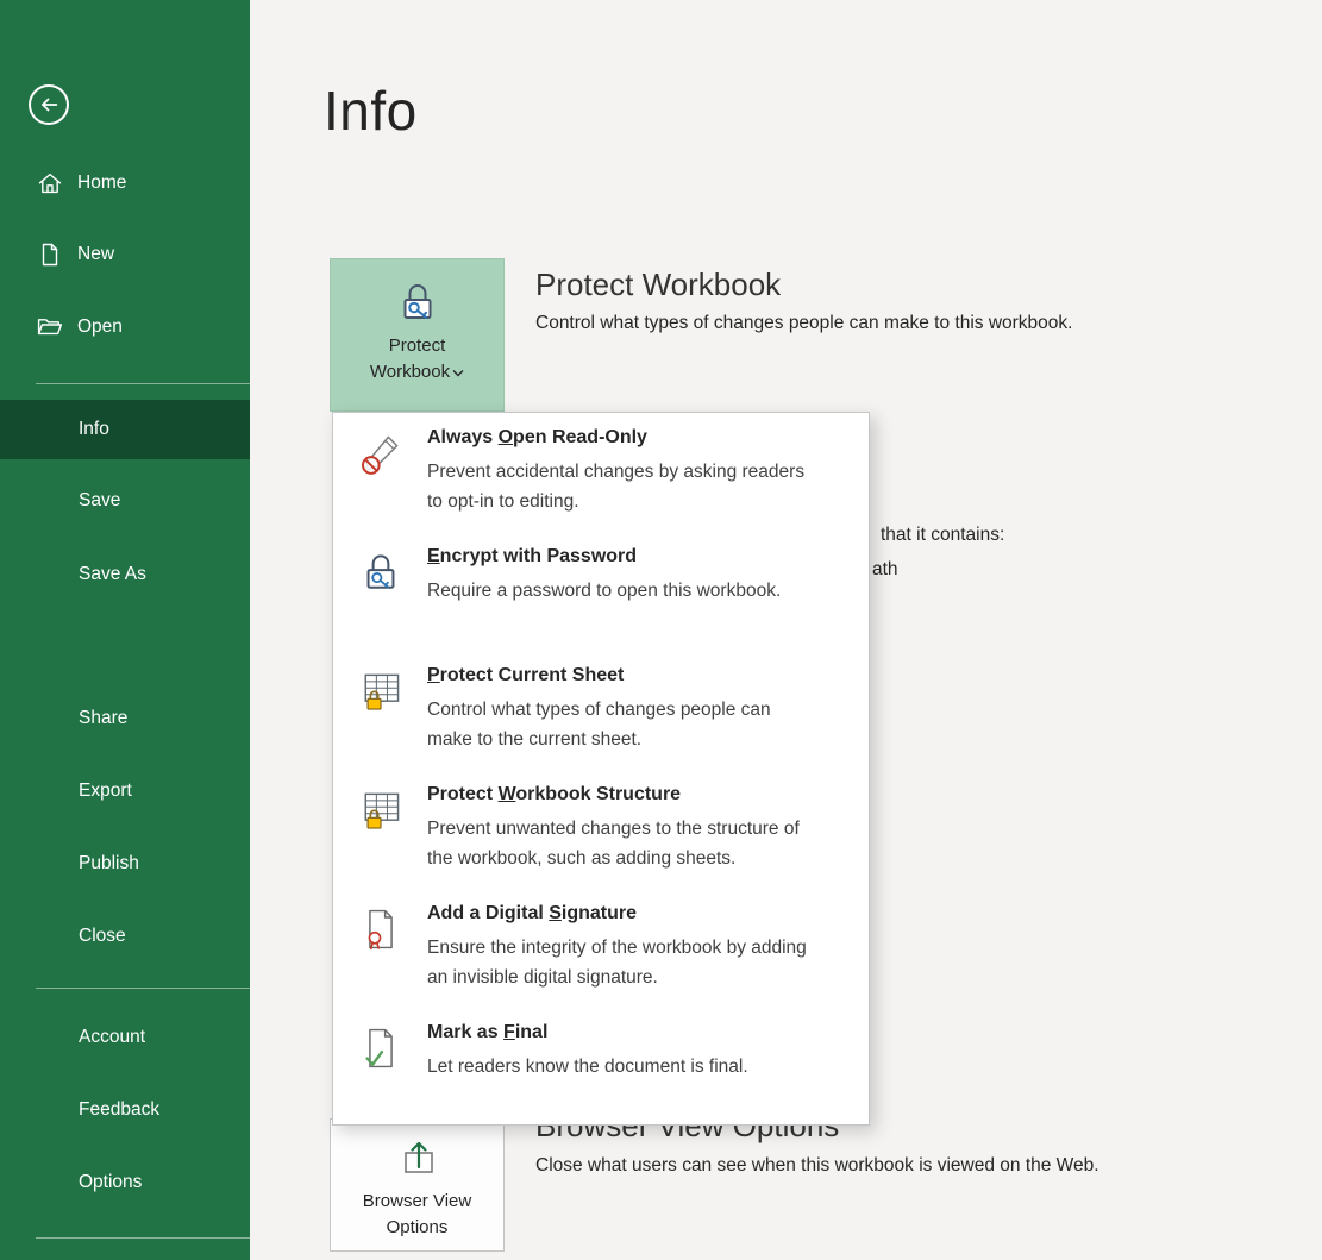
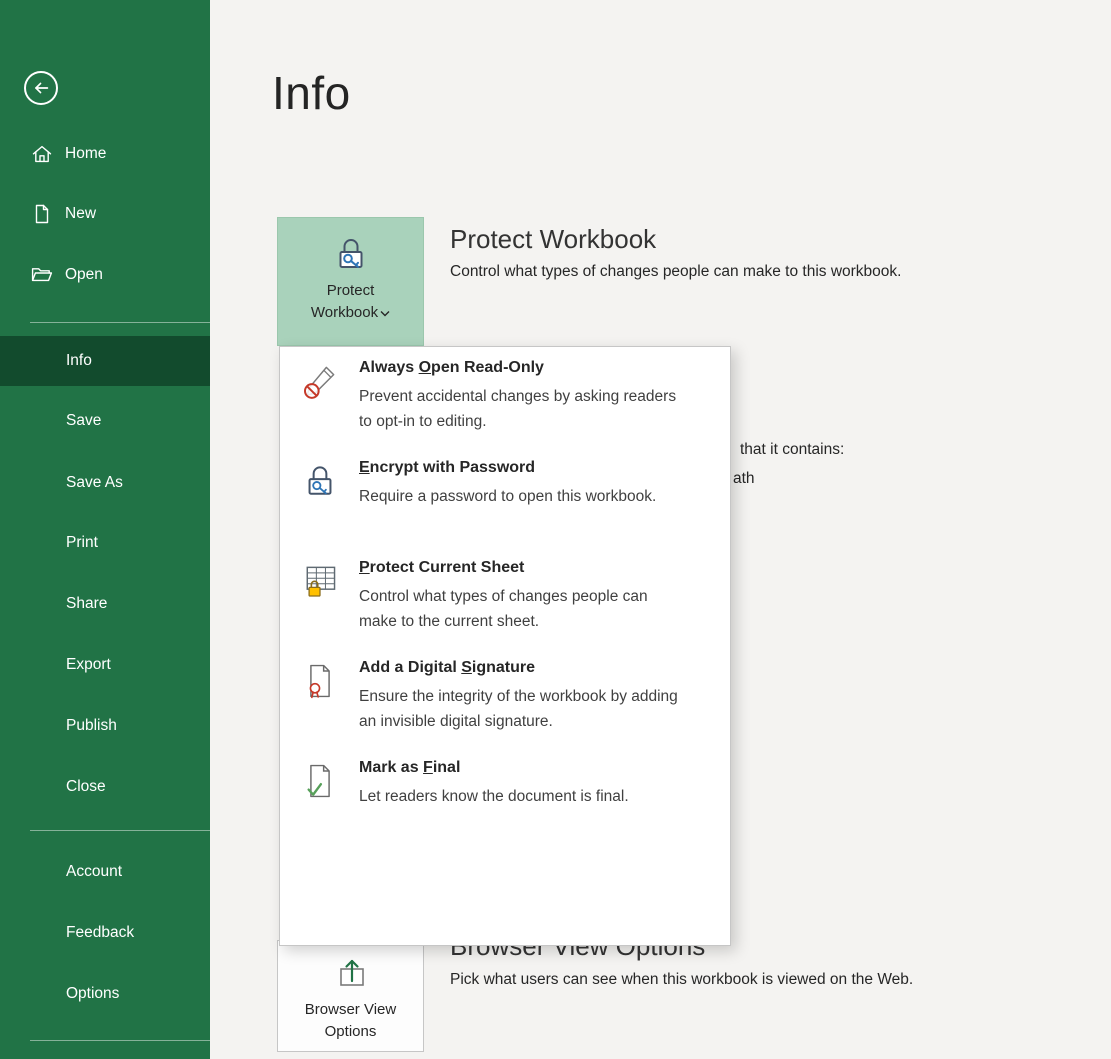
  Home
  New
  Open
  Info
  Save
  Save As
+ Print
  Share
  Export
  Publish
  Close
  Account
  Feedback
  Options
  Info
  Protect
  Workbook
  Protect Workbook
  Control what types of changes people can make to this workbook.
  that it contains:
  ath
  Browser View Options
- Close what users can see when this workbook is viewed on the Web.
+ Pick what users can see when this workbook is viewed on the Web.
  Browser View
  Options
  Always Open Read-Only
  Prevent accidental changes by asking readers to opt-in to editing.
  Encrypt with Password
  Require a password to open this workbook.
  Protect Current Sheet
  Control what types of changes people can make to the current sheet.
- Protect Workbook Structure
- Prevent unwanted changes to the structure of the workbook, such as adding sheets.
  Add a Digital Signature
  Ensure the integrity of the workbook by adding an invisible digital signature.
  Mark as Final
  Let readers know the document is final.
